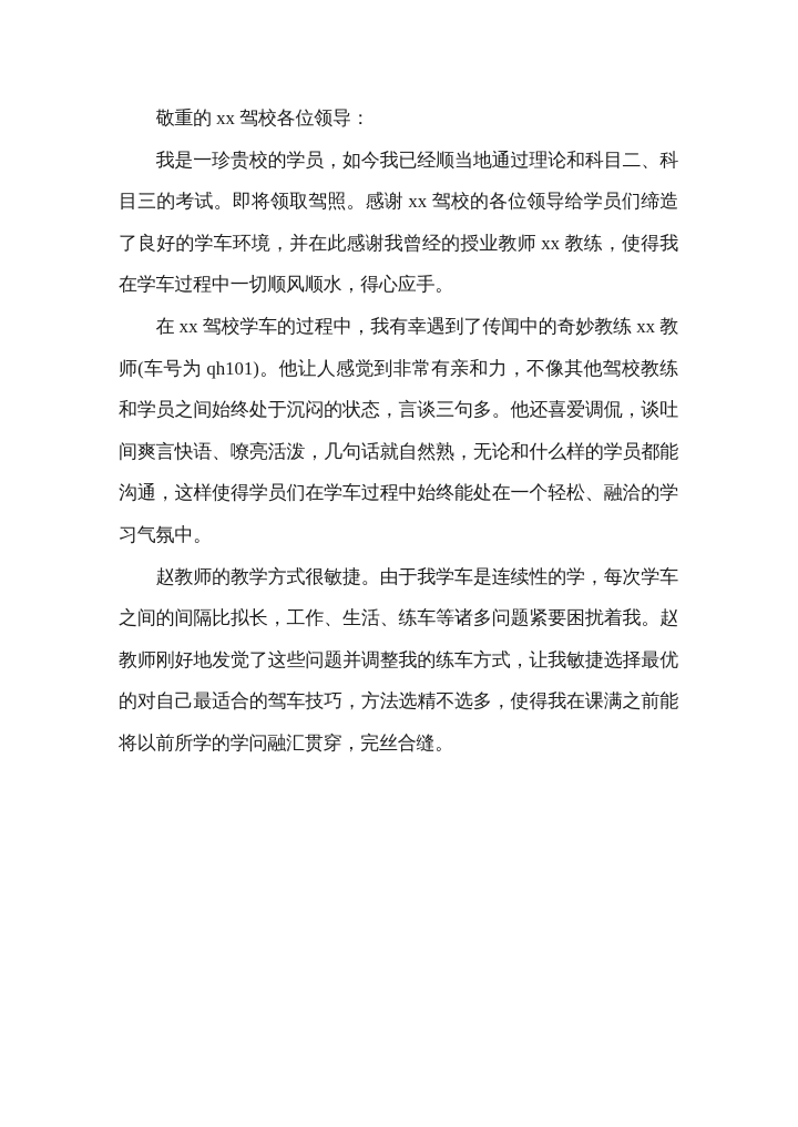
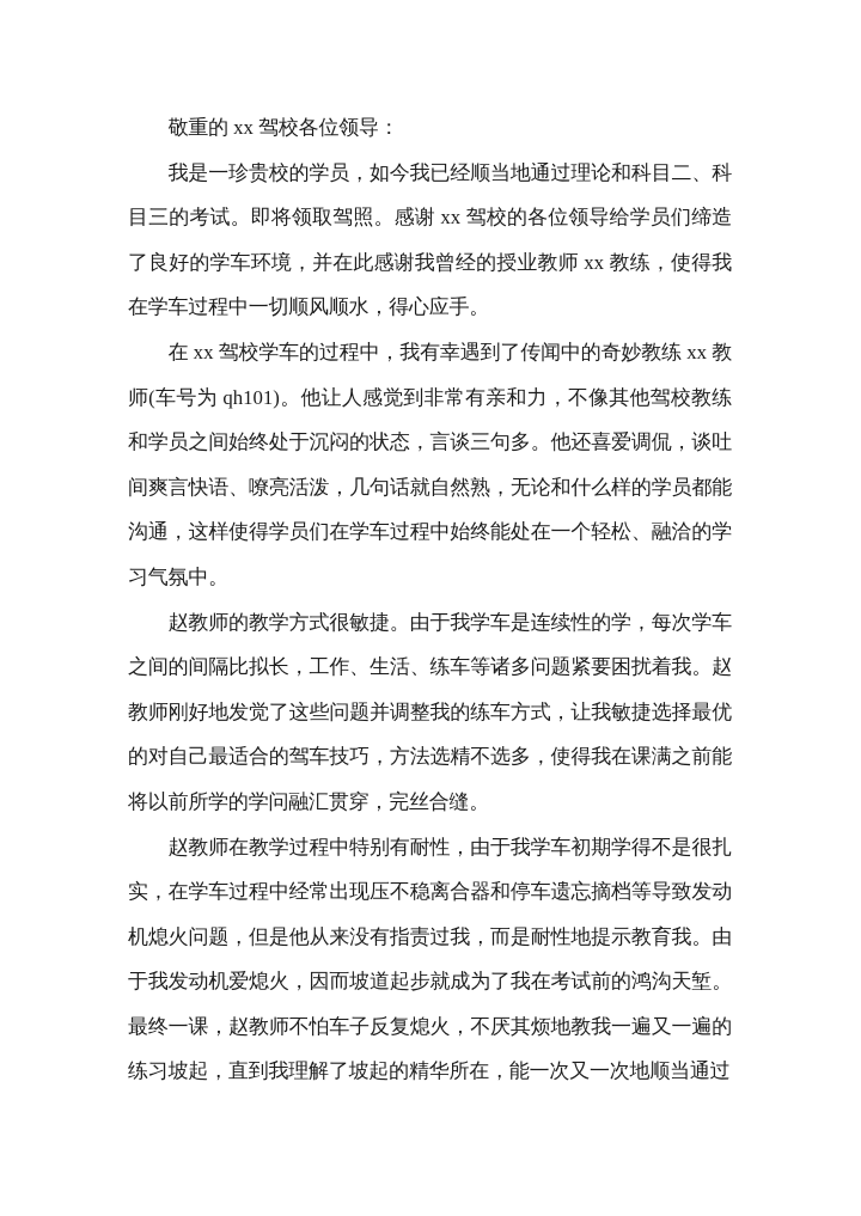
  敬重的 xx 驾校各位领导：
  我是一珍贵校的学员，如今我已经顺当地通过理论和科目二、科目三的考试。即将领取驾照。感谢 xx 驾校的各位领导给学员们缔造了良好的学车环境，并在此感谢我曾经的授业教师 xx 教练，使得我在学车过程中一切顺风顺水，得心应手。
  在 xx 驾校学车的过程中，我有幸遇到了传闻中的奇妙教练 xx 教师(车号为 qh101)。他让人感觉到非常有亲和力，不像其他驾校教练和学员之间始终处于沉闷的状态，言谈三句多。他还喜爱调侃，谈吐间爽言快语、嘹亮活泼，几句话就自然熟，无论和什么样的学员都能沟通，这样使得学员们在学车过程中始终能处在一个轻松、融洽的学习气氛中。
  赵教师的教学方式很敏捷。由于我学车是连续性的学，每次学车之间的间隔比拟长，工作、生活、练车等诸多问题紧要困扰着我。赵教师刚好地发觉了这些问题并调整我的练车方式，让我敏捷选择最优的对自己最适合的驾车技巧，方法选精不选多，使得我在课满之前能将以前所学的学问融汇贯穿，完丝合缝。
+ 赵教师在教学过程中特别有耐性，由于我学车初期学得不是很扎实，在学车过程中经常出现压不稳离合器和停车遗忘摘档等导致发动机熄火问题，但是他从来没有指责过我，而是耐性地提示教育我。由于我发动机爱熄火，因而坡道起步就成为了我在考试前的鸿沟天堑。最终一课，赵教师不怕车子反复熄火，不厌其烦地教我一遍又一遍的练习坡起，直到我理解了坡起的精华所在，能一次又一次地顺当通过
